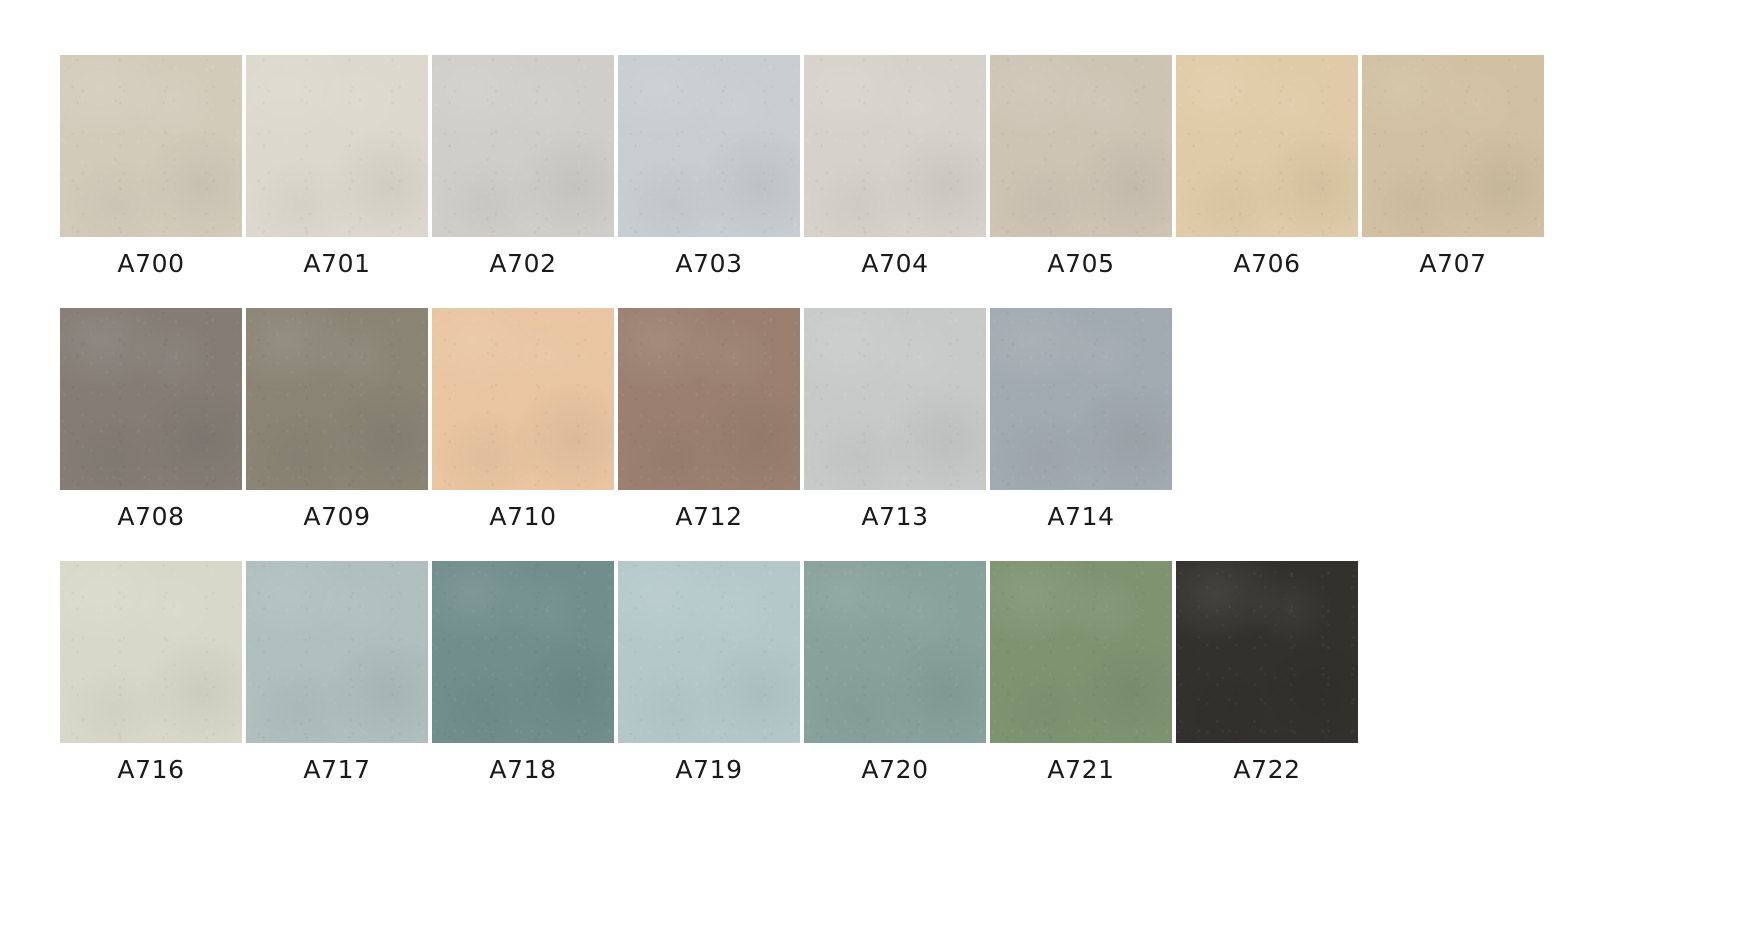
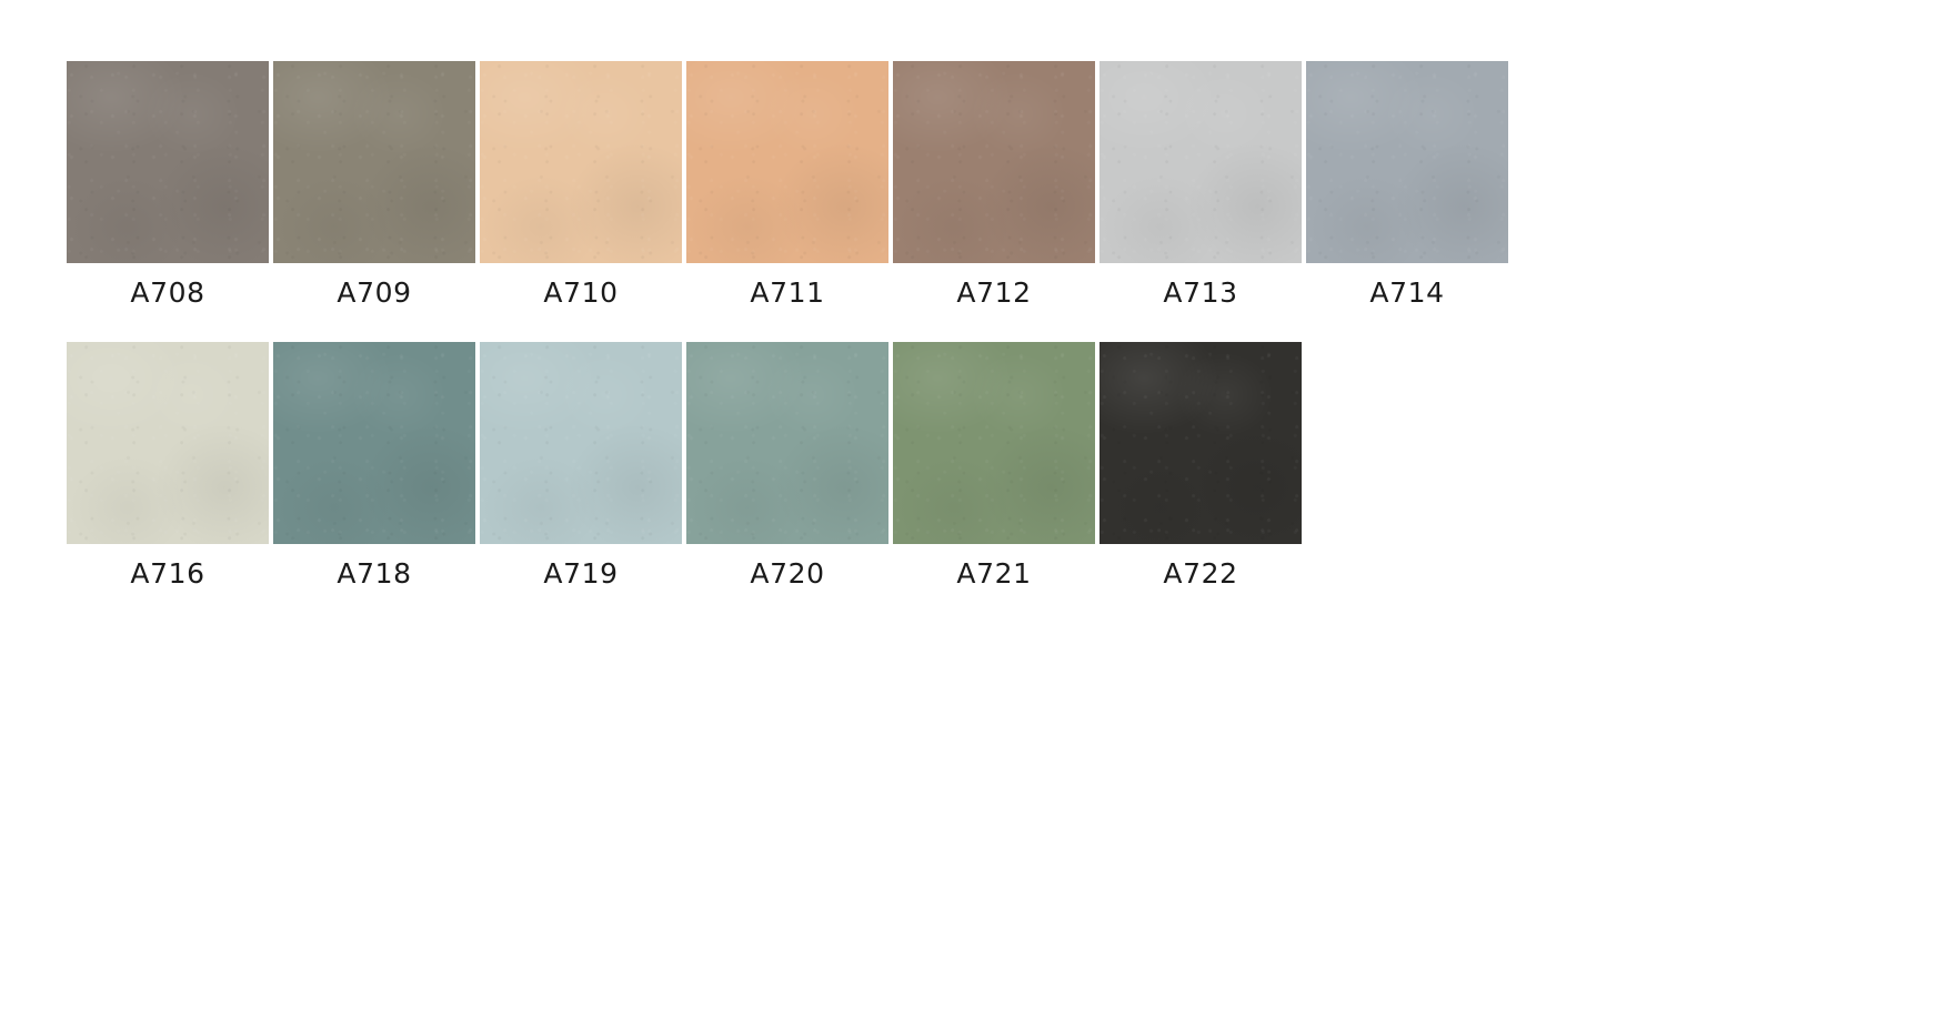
- A700
- A701
- A702
- A703
- A704
- A705
- A706
- A707
  A708
  A709
  A710
+ A711
  A712
  A713
  A714
  A716
- A717
  A718
  A719
  A720
  A721
  A722
